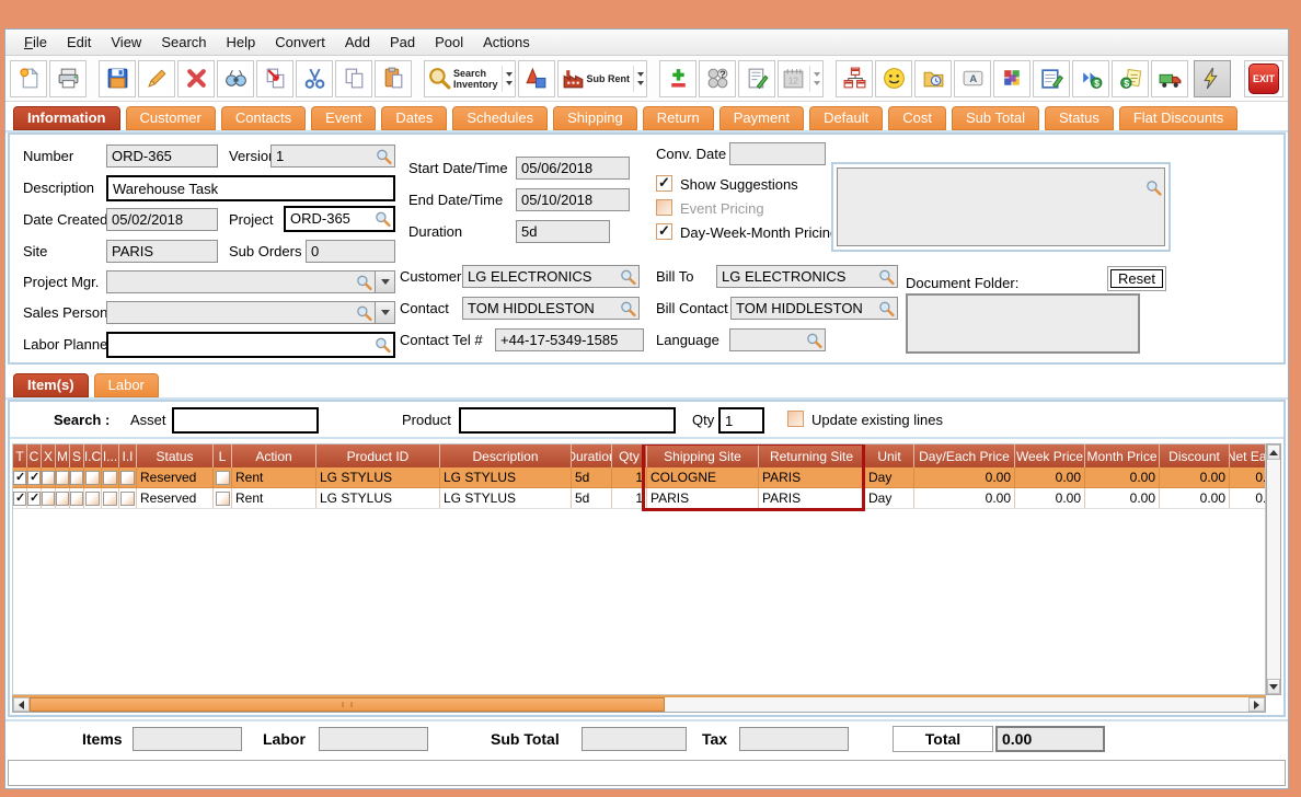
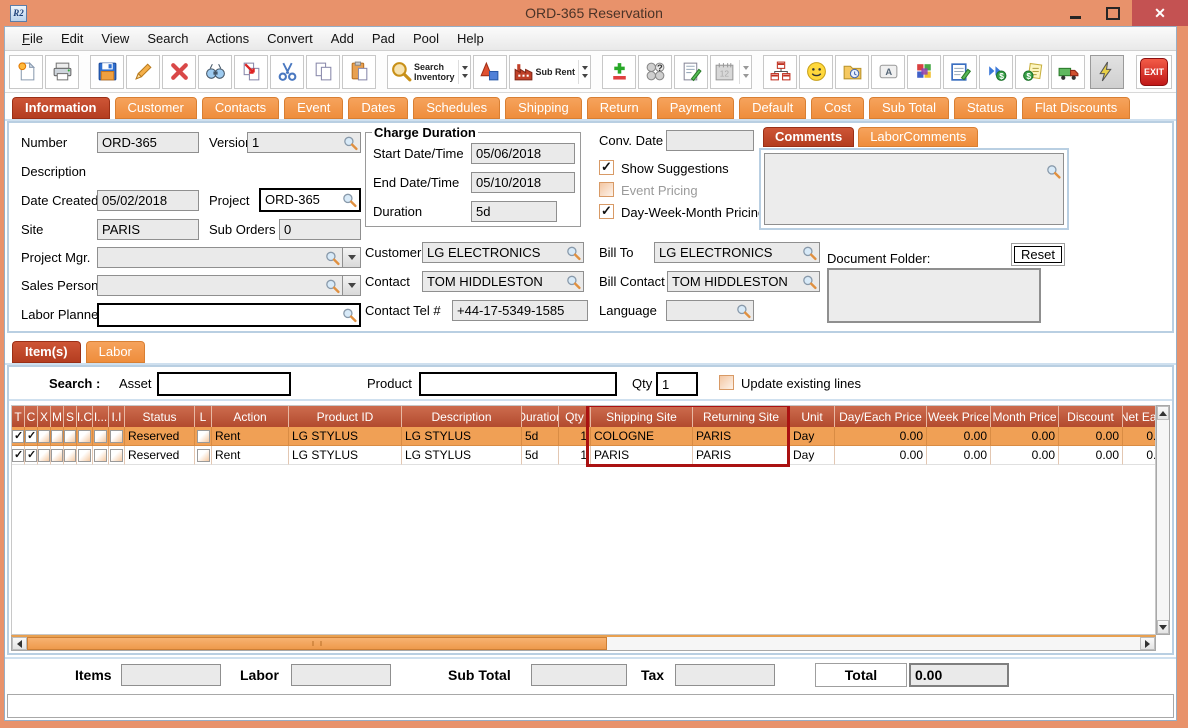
+ R2
+ ORD-365 Reservation
+ ✕
  File
  Edit
  View
  Search
- Help
+ Actions
  Convert
  Add
  Pad
  Pool
- Actions
+ Help
  Search
  Inventory
  Sub Rent
  ?
  12
  A
  $
  $
  EXIT
  Information
  Customer
  Contacts
  Event
  Dates
  Schedules
  Shipping
  Return
  Payment
  Default
  Cost
  Sub Total
  Status
  Flat Discounts
  Number
  ORD-365
  Versio
  1
  Description
- Warehouse Task
  Date Created
  05/02/2018
  Project
  ORD-365
  Site
  PARIS
  Sub Orders
  0
  Project Mgr.
  Sales Person
  Labor Planne
+ Charge Duration
  Start Date/Time
  05/06/2018
  End Date/Time
  05/10/2018
  Duration
  5d
  Conv. Date
  Show Suggestions
  Event Pricing
  Day-Week-Month Pricin
  Customer
  LG ELECTRONICS
  Bill To
  LG ELECTRONICS
  Contact
  TOM HIDDLESTON
  Bill Contact
  TOM HIDDLESTON
  Contact Tel #
  +44-17-5349-1585
  Language
+ Comments
+ LaborComments
  Document Folder:
  Reset
  Item(s)
  Labor
  Search :
  Asset
  Product
  Qty
  1
  Update existing lines
  T
  C
  X
  M
  S
  I.C
  I...
  I.I
  Status
  L
  Action
  Product ID
  Description
  Duratio
  Qty
  Shipping Site
  Returning Site
  Unit
  Day/Each Price
  Week Price
  Month Price
  Discount
  Net Ea
  Reserved
  Rent
  LG STYLUS
  LG STYLUS
  5d
  1
  COLOGNE
  PARIS
  Day
  0.00
  0.00
  0.00
  0.00
  Reserved
  Rent
  LG STYLUS
  LG STYLUS
  5d
  1
  PARIS
  PARIS
  Day
  0.00
  0.00
  0.00
  0.00
  Items
  Labor
  Sub Total
  Tax
  Total
  0.00
